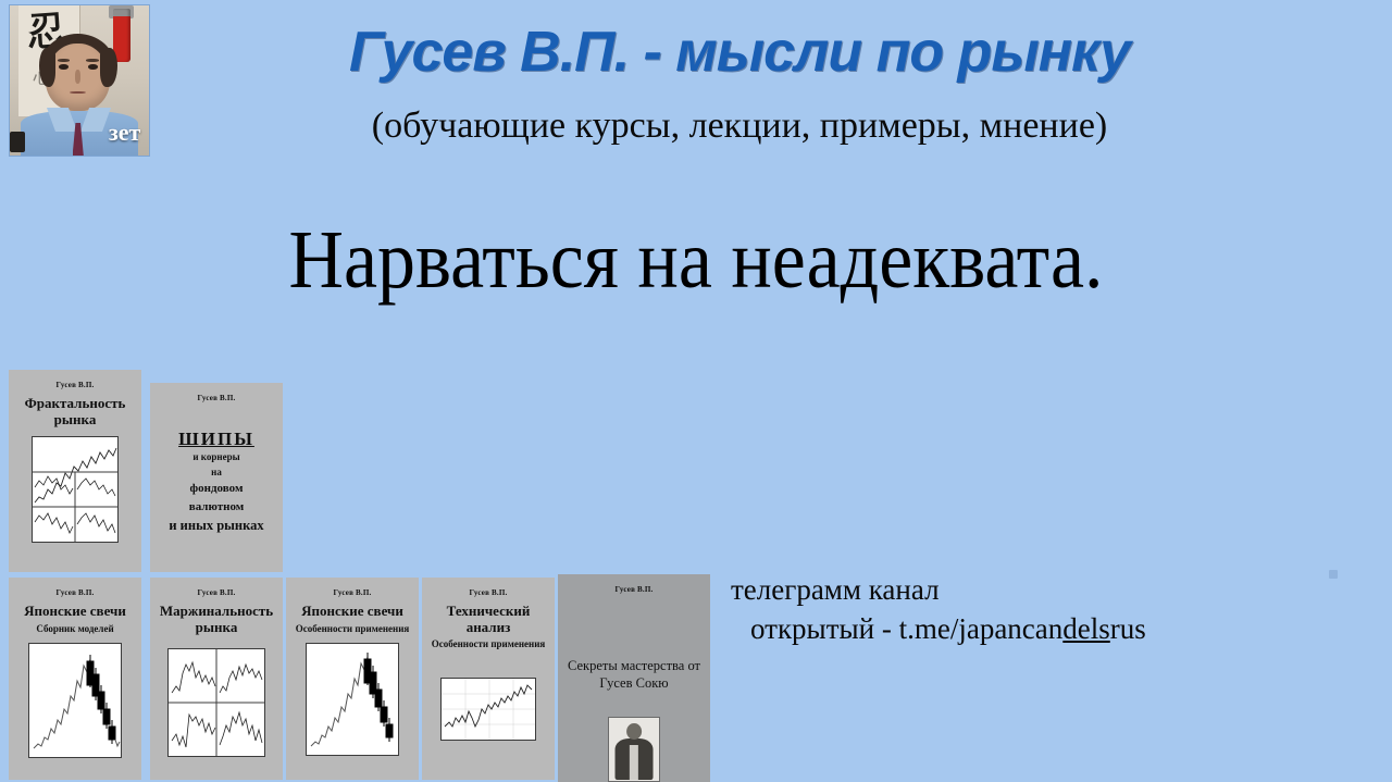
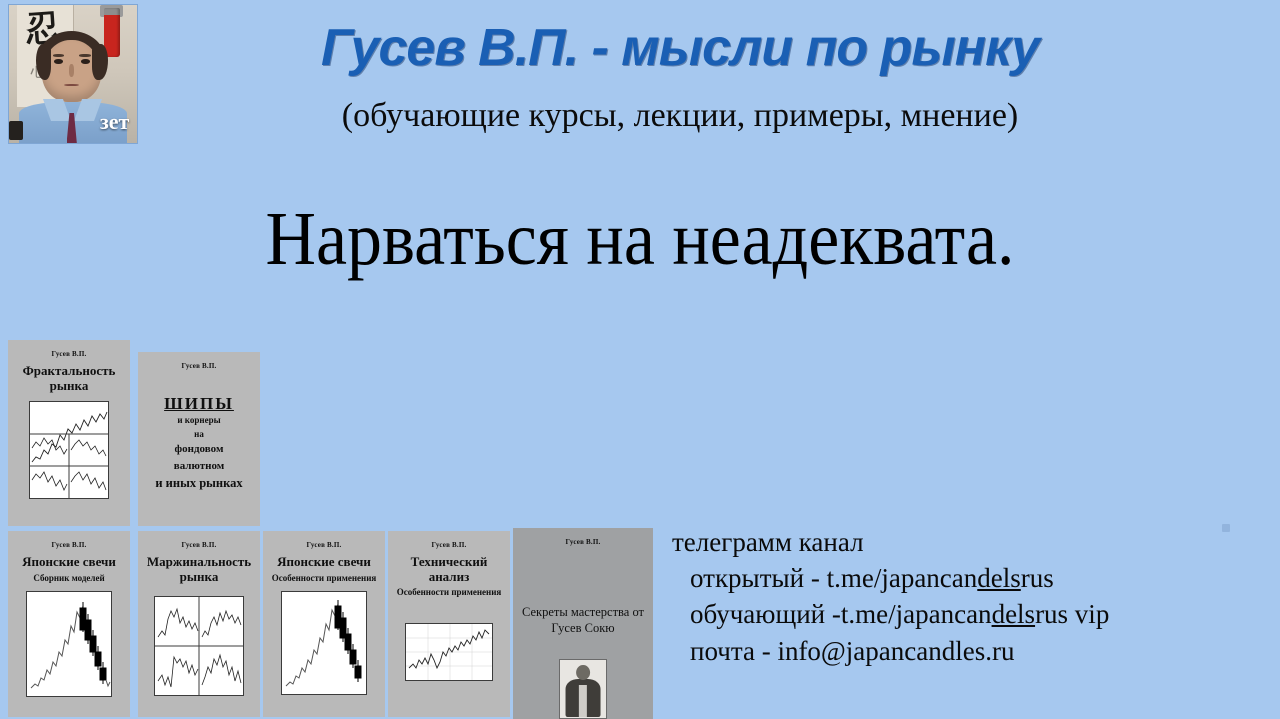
  зет
  Гусев В.П. - мысли по рынку
  (обучающие курсы, лекции, примеры, мнение)
  Нарваться на неадеквата.
  Гусев В.П.
  Фрактальность рынка
  Гусев В.П.
  ШИПЫ
  и корнеры
  на
  фондовом
  валютном
  и иных рынках
  Гусев В.П.
  Японские свечи
  Сборник моделей
  Гусев В.П.
  Маржинальность рынка
  Гусев В.П.
  Японские свечи
  Особенности применения
  Гусев В.П.
  Технический анализ
  Особенности применения
  Гусев В.П.
  Секреты мастерства от Гусев Сокю
  телеграмм канал
  открытый - t.me/japancandelsrus
+ обучающий -t.me/japancandelsrus vip
+ почта - info@japancandles.ru
